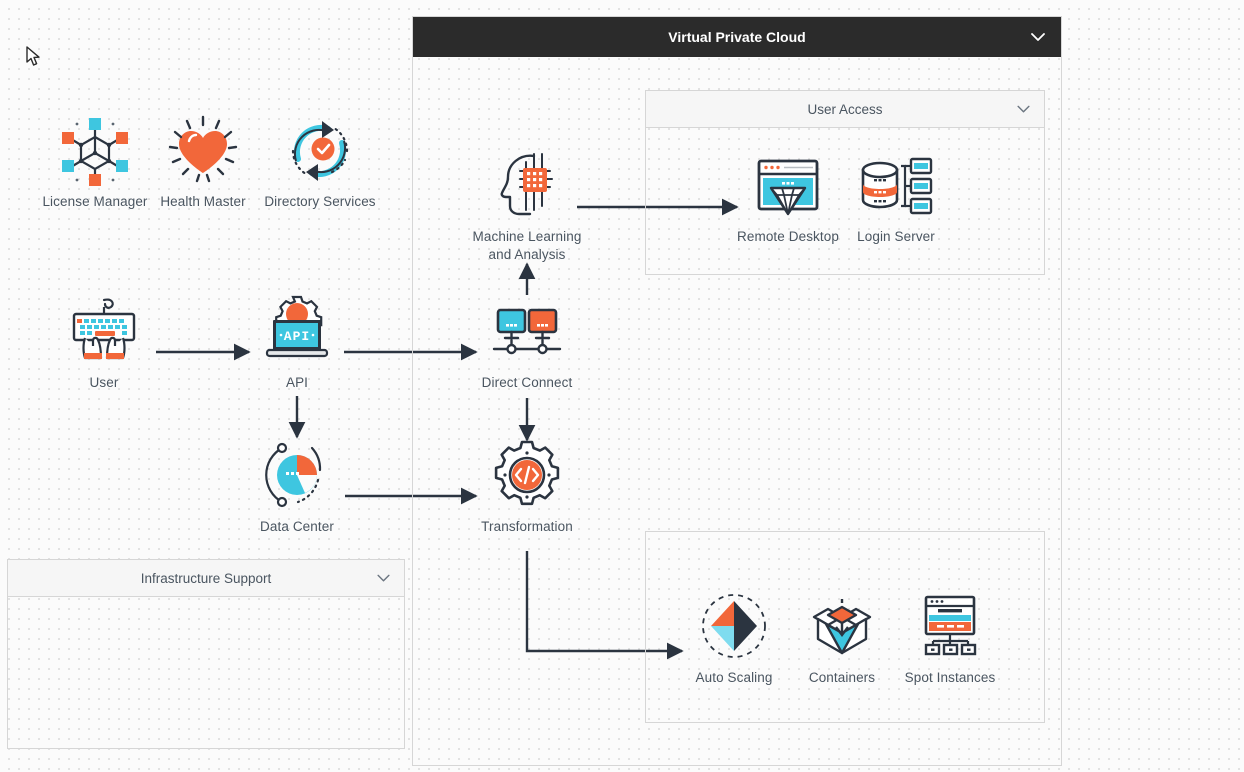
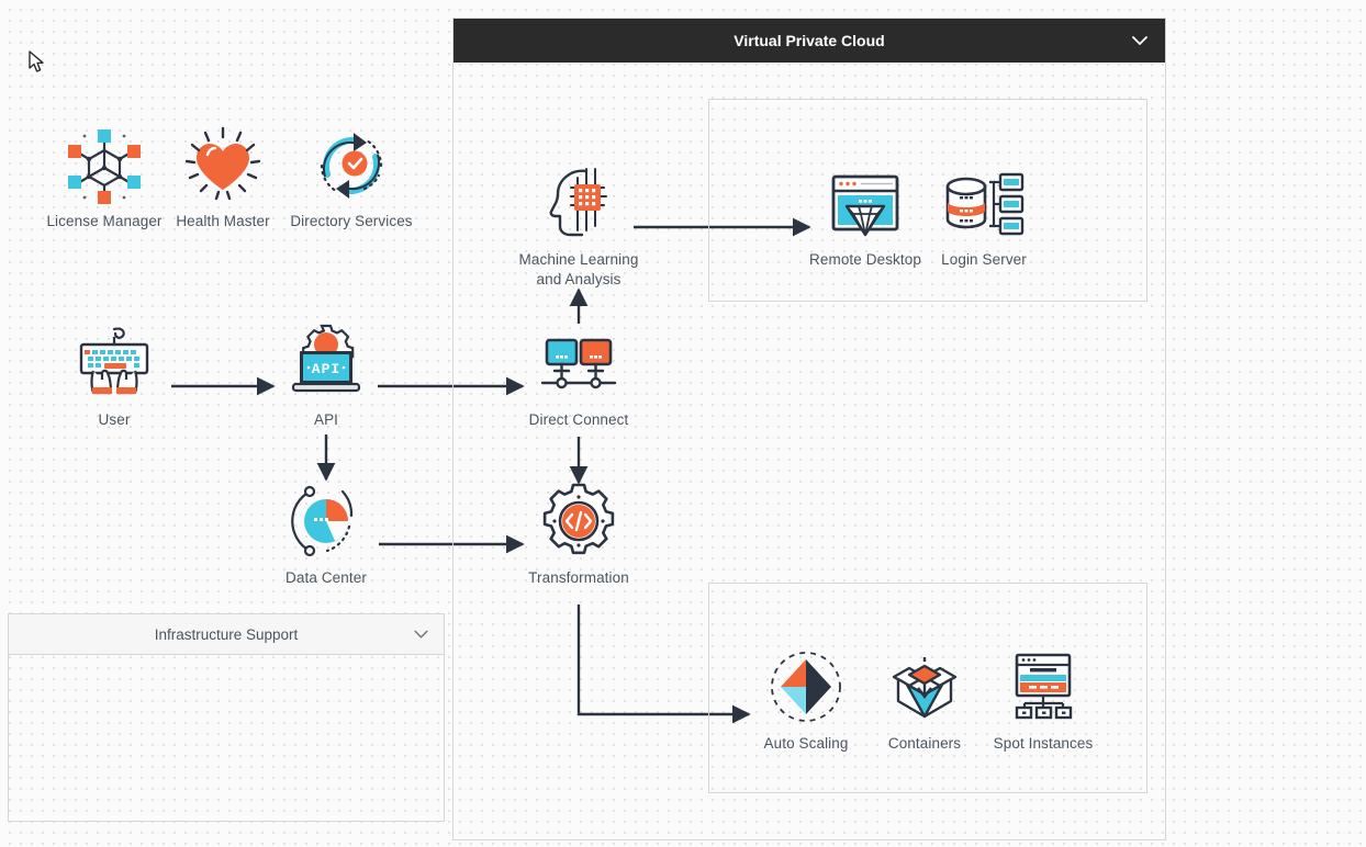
  Virtual Private Cloud
- User Access
  Infrastructure Support
  License Manager
  Health Master
  Directory Services
  User
  API
  API
  Data Center
  Machine Learning
  and Analysis
  Direct Connect
  Transformation
  Remote Desktop
  Login Server
  Auto Scaling
  Containers
  Spot Instances
